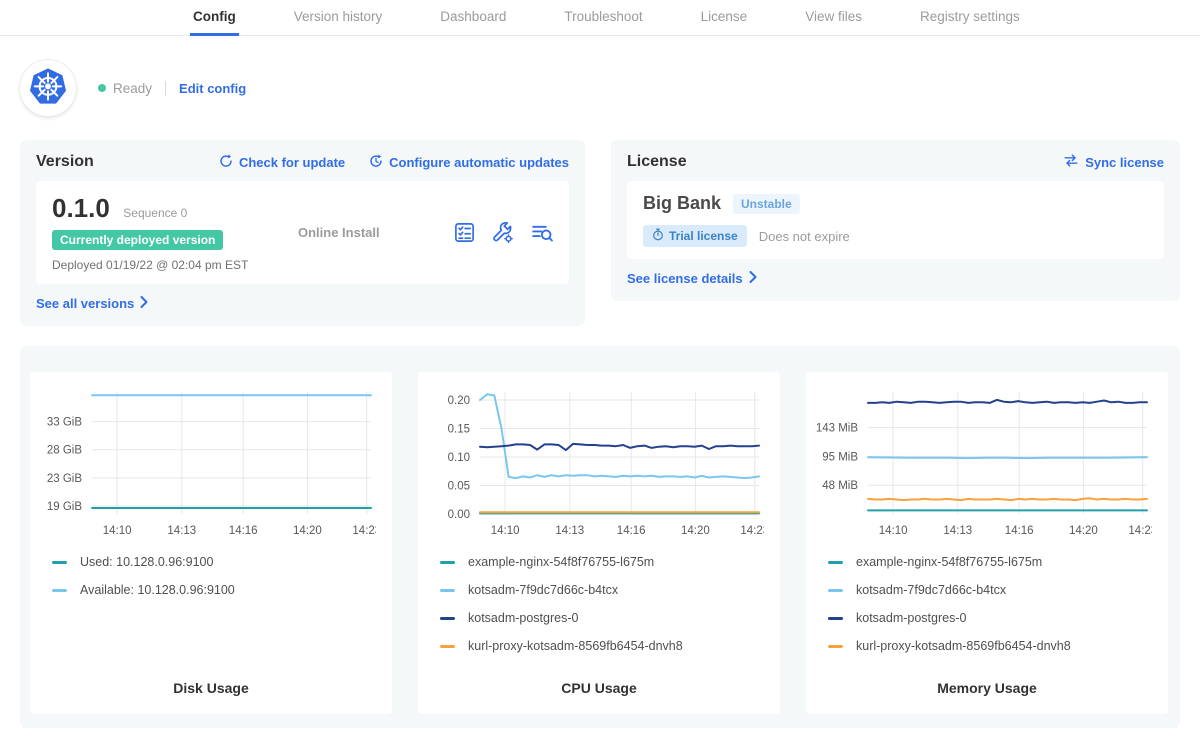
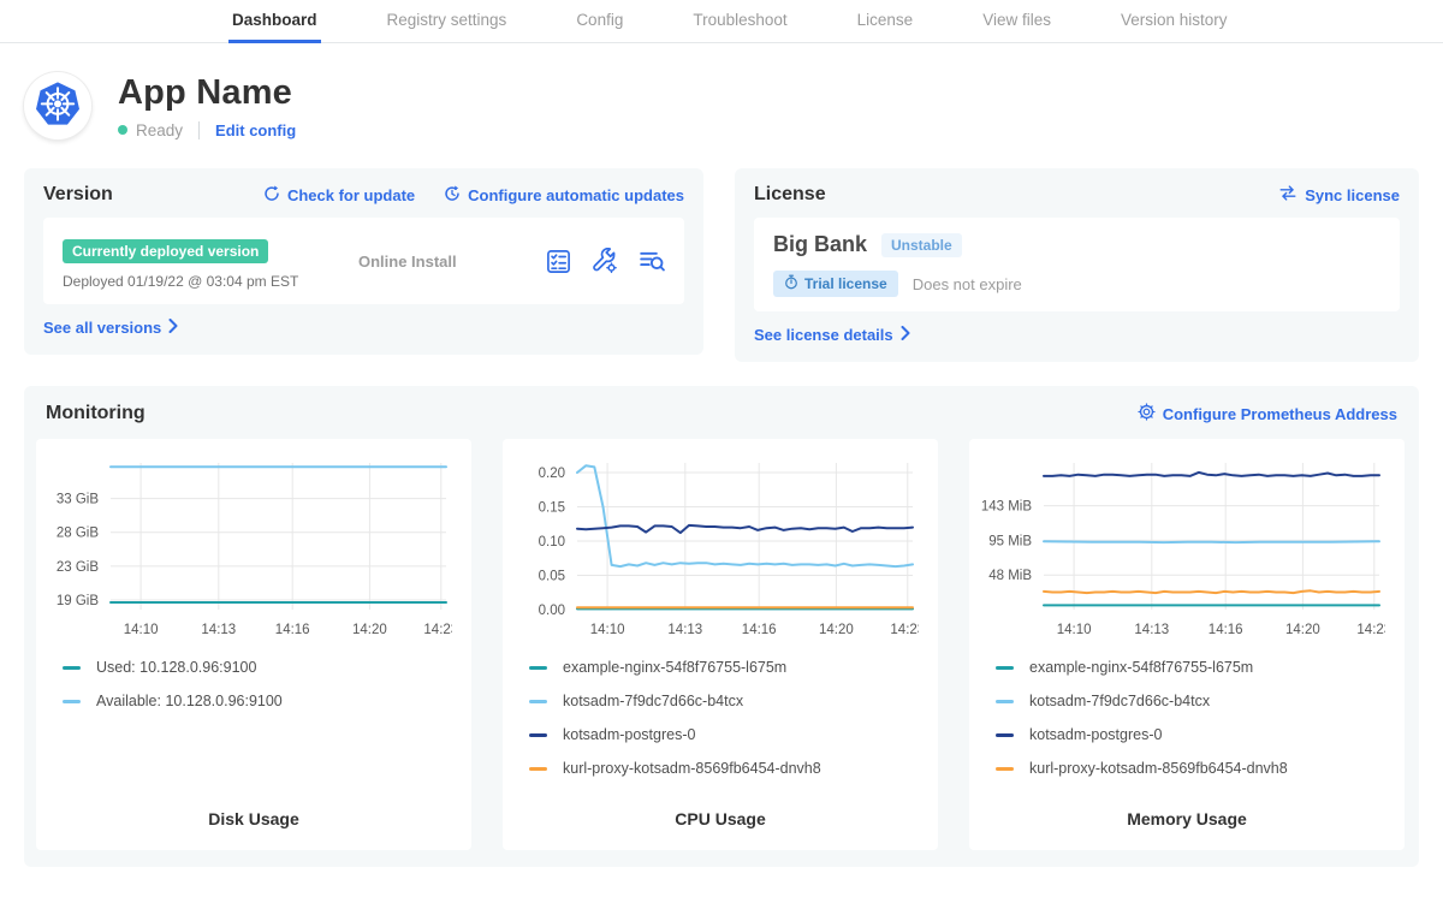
- Config
+ Dashboard
- Version history
+ Registry settings
- Dashboard
+ Config
  Troubleshoot
  License
  View files
- Registry settings
+ Version history
+ App Name
  Ready
  Edit config
  Version
  Check for update
  Configure automatic updates
- 0.1.0 Sequence 0
  Currently deployed version
- Deployed 01/19/22 @ 02:04 pm EST
+ Deployed 01/19/22 @ 03:04 pm EST
  Online Install
  See all versions
  License
  Sync license
  Big Bank
  Unstable
  Trial license
  Does not expire
  See license details
+ Monitoring
+ Configure Prometheus Address
  19 GiB
  23 GiB
  28 GiB
  33 GiB
  14:10
  14:13
  14:16
  14:20
  14:2
  Used: 10.128.0.96:9100
  Available: 10.128.0.96:9100
  Disk Usage
  0.00
  0.05
  0.10
  0.15
  0.20
  14:10
  14:13
  14:16
  14:20
  14:2
  example-nginx-54f8f76755-l675m
  kotsadm-7f9dc7d66c-b4tcx
  kotsadm-postgres-0
  kurl-proxy-kotsadm-8569fb6454-dnvh8
  CPU Usage
  48 MiB
  95 MiB
  143 MiB
  14:10
  14:13
  14:16
  14:20
  14:2
  example-nginx-54f8f76755-l675m
  kotsadm-7f9dc7d66c-b4tcx
  kotsadm-postgres-0
  kurl-proxy-kotsadm-8569fb6454-dnvh8
  Memory Usage
